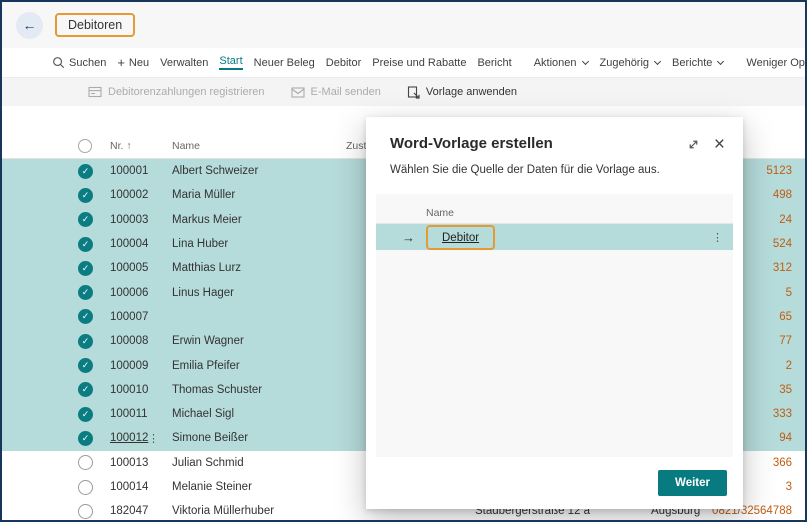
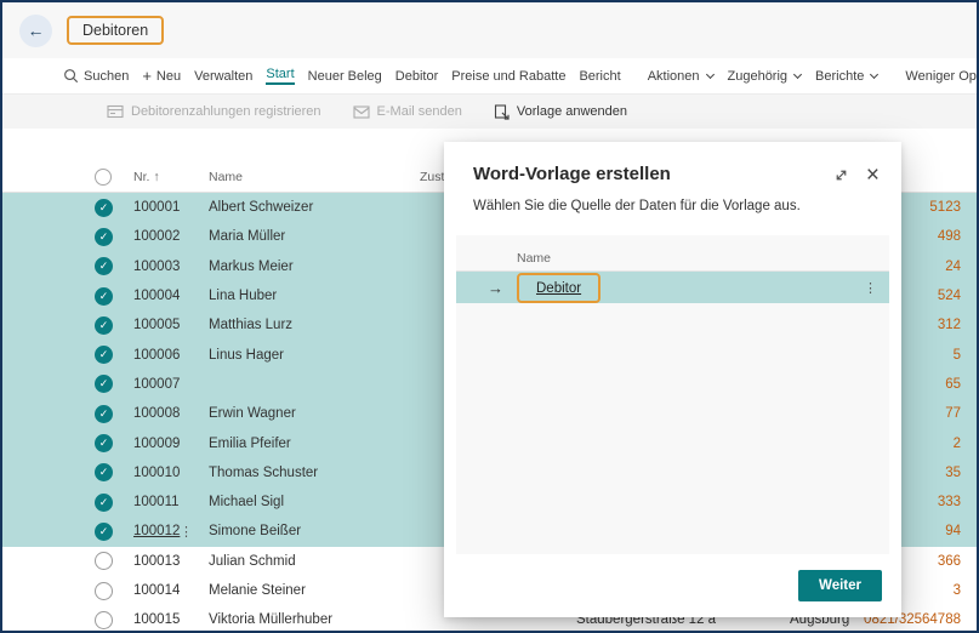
  ←
  Debitoren
  Suchen
  +
  Neu
  Verwalten
  Start
  Neuer Beleg
  Debitor
  Preise und Rabatte
  Bericht
  Aktionen
  Zugehörig
  Berichte
  Debitorenzahlungen registrieren
  E-Mail senden
  Vorlage anwenden
  Nr.
  ↑
  Name
  100001
  Albert Schweizer
  5123
  100002
  Maria Müller
  498
  100003
  Markus Meier
  24
  100004
  Lina Huber
  524
  100005
  Matthias Lurz
  312
  100006
  Linus Hager
  5
  100007
  65
  100008
  Erwin Wagner
  77
  100009
  Emilia Pfeifer
  2
  100010
  Thomas Schuster
  35
  100011
  Michael Sigl
  333
  100012
  ⋮
  Simone Beißer
  94
  100013
  Julian Schmid
  366
  100014
  Melanie Steiner
  3
- 182047
+ 100015
  Viktoria Müllerhuber
  Stadbergerstraße 12 a
  Augsburg
  0821/32564788
  Word-Vorlage erstellen
  ×
  Wählen Sie die Quelle der Daten für die Vorlage aus.
  Name
  →
  Debitor
  ⋮
  Weiter
